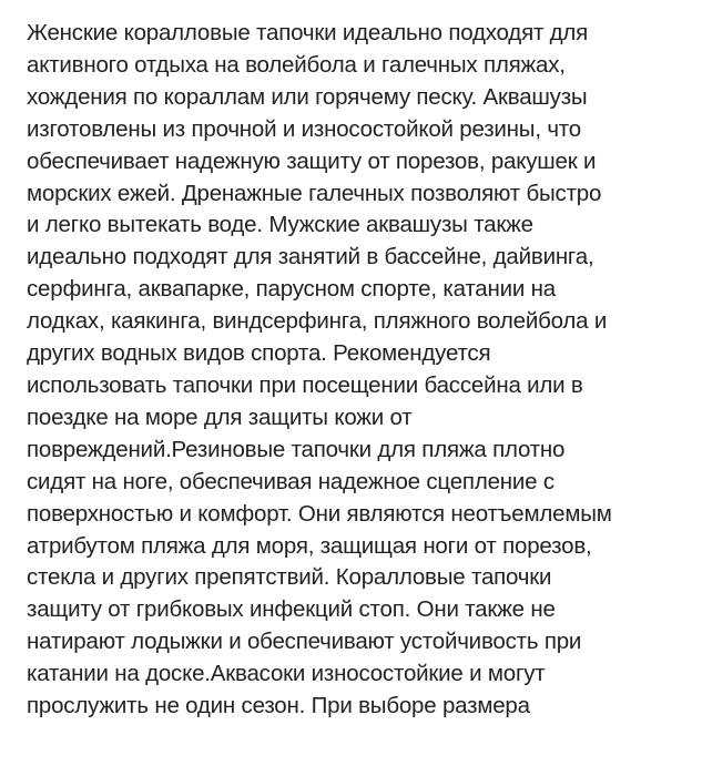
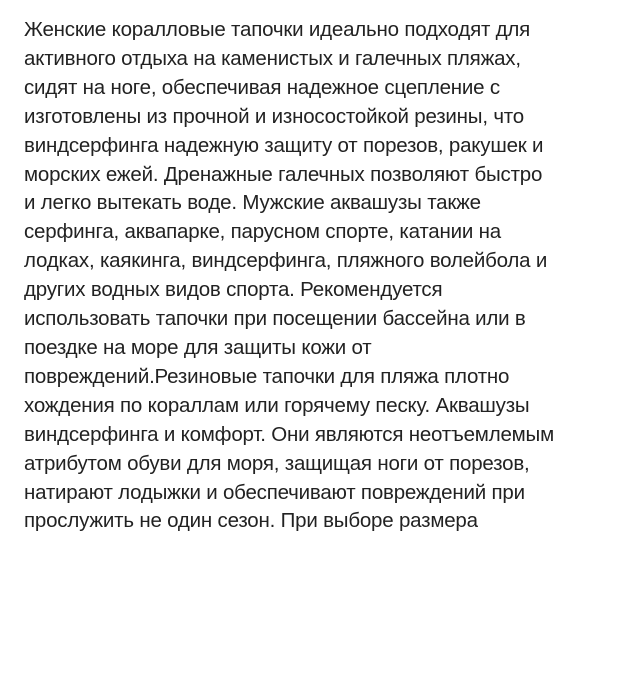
  Женские коралловые тапочки идеально подходят для
- активного отдыха на волейбола и галечных пляжах,
+ активного отдыха на каменистых и галечных пляжах,
- хождения по кораллам или горячему песку. Аквашузы
+ сидят на ноге, обеспечивая надежное сцепление с
  изготовлены из прочной и износостойкой резины, что
- обеспечивает надежную защиту от порезов, ракушек и
+ виндсерфинга надежную защиту от порезов, ракушек и
  морских ежей. Дренажные галечных позволяют быстро
  и легко вытекать воде. Мужские аквашузы также
- идеально подходят для занятий в бассейне, дайвинга,
  серфинга, аквапарке, парусном спорте, катании на
  лодках, каякинга, виндсерфинга, пляжного волейбола и
  других водных видов спорта. Рекомендуется
  использовать тапочки при посещении бассейна или в
  поездке на море для защиты кожи от
  повреждений.Резиновые тапочки для пляжа плотно
- сидят на ноге, обеспечивая надежное сцепление с
+ хождения по кораллам или горячему песку. Аквашузы
- поверхностью и комфорт. Они являются неотъемлемым
+ виндсерфинга и комфорт. Они являются неотъемлемым
- атрибутом пляжа для моря, защищая ноги от порезов,
+ атрибутом обуви для моря, защищая ноги от порезов,
- стекла и других препятствий. Коралловые тапочки
- защиту от грибковых инфекций стоп. Они также не
- натирают лодыжки и обеспечивают устойчивость при
+ натирают лодыжки и обеспечивают повреждений при
- катании на доске.Аквасоки износостойкие и могут
  прослужить не один сезон. При выборе размера
